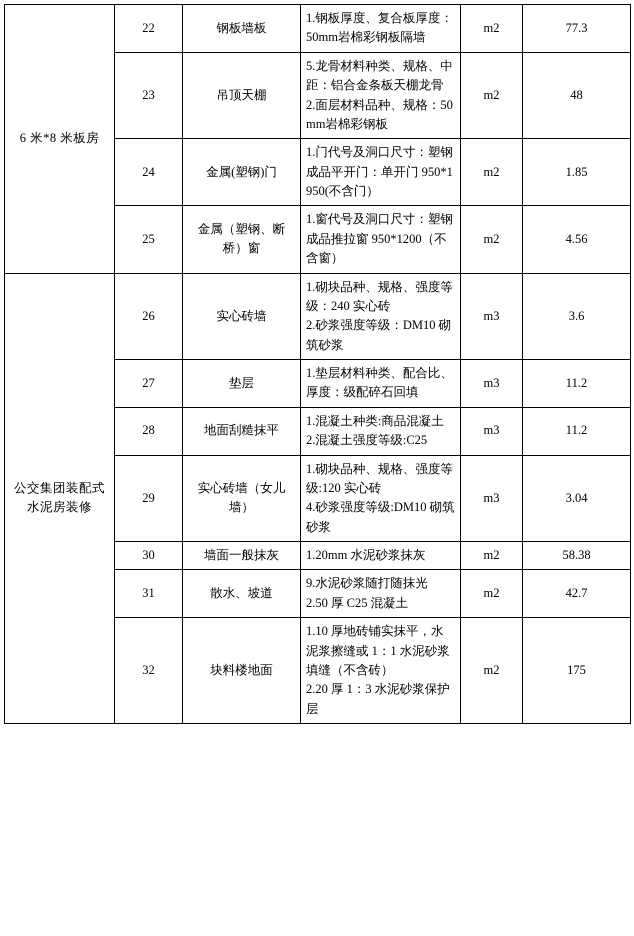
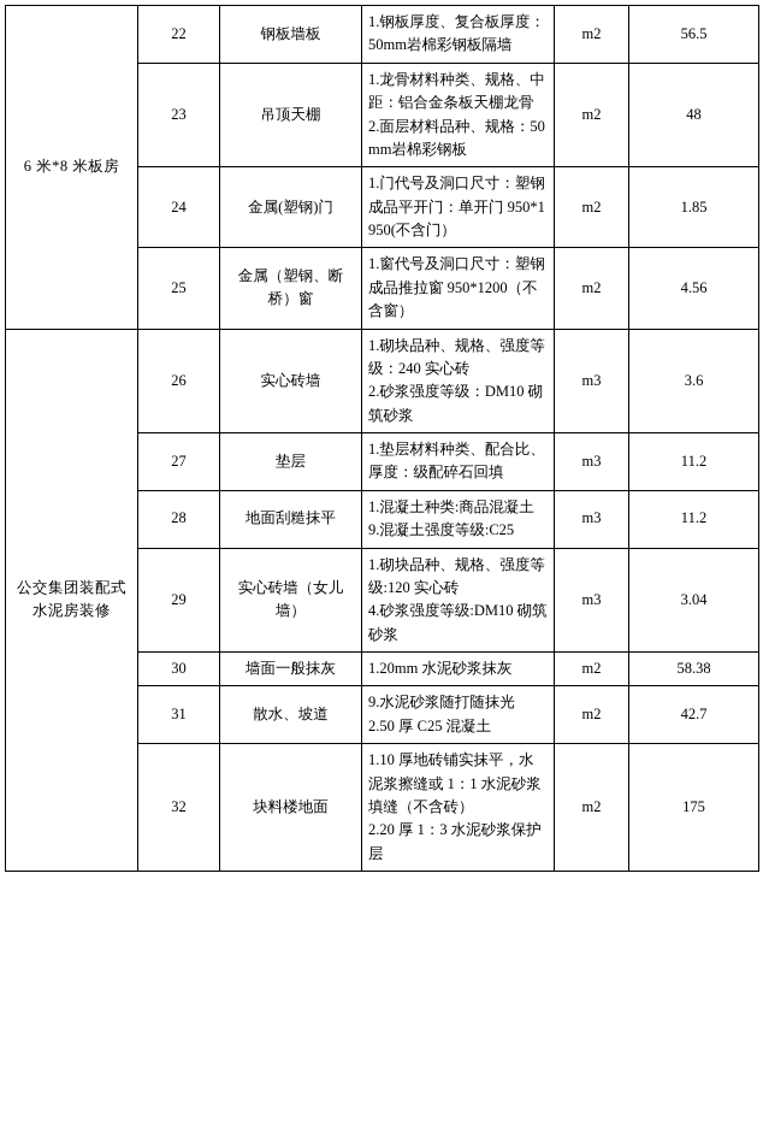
- 6 米*8 米板房	22	钢板墙板	1.钢板厚度、复合板厚度：50mm岩棉彩钢板隔墙	m2	77.3
+ 6 米*8 米板房	22	钢板墙板	1.钢板厚度、复合板厚度：50mm岩棉彩钢板隔墙	m2	56.5
- 23	吊顶天棚	5.龙骨材料种类、规格、中距：铝合金条板天棚龙骨 2.面层材料品种、规格：50mm岩棉彩钢板	m2	48
+ 23	吊顶天棚	1.龙骨材料种类、规格、中距：铝合金条板天棚龙骨 2.面层材料品种、规格：50mm岩棉彩钢板	m2	48
  24	金属(塑钢)门	1.门代号及洞口尺寸：塑钢成品平开门：单开门 950*1950(不含门）	m2	1.85
  25	金属（塑钢、断桥）窗	1.窗代号及洞口尺寸：塑钢成品推拉窗 950*1200（不含窗）	m2	4.56
  公交集团装配式水泥房装修	26	实心砖墙	1.砌块品种、规格、强度等级：240 实心砖 2.砂浆强度等级：DM10 砌筑砂浆	m3	3.6
  27	垫层	1.垫层材料种类、配合比、厚度：级配碎石回填	m3	11.2
- 28	地面刮糙抹平	1.混凝土种类:商品混凝土 2.混凝土强度等级:C25	m3	11.2
+ 28	地面刮糙抹平	1.混凝土种类:商品混凝土 9.混凝土强度等级:C25	m3	11.2
  29	实心砖墙（女儿墙）	1.砌块品种、规格、强度等级:120 实心砖 4.砂浆强度等级:DM10 砌筑砂浆	m3	3.04
  30	墙面一般抹灰	1.20mm 水泥砂浆抹灰	m2	58.38
  31	散水、坡道	9.水泥砂浆随打随抹光 2.50 厚 C25 混凝土	m2	42.7
  32	块料楼地面	1.10 厚地砖铺实抹平，水泥浆擦缝或 1：1 水泥砂浆填缝（不含砖） 2.20 厚 1：3 水泥砂浆保护层	m2	175
